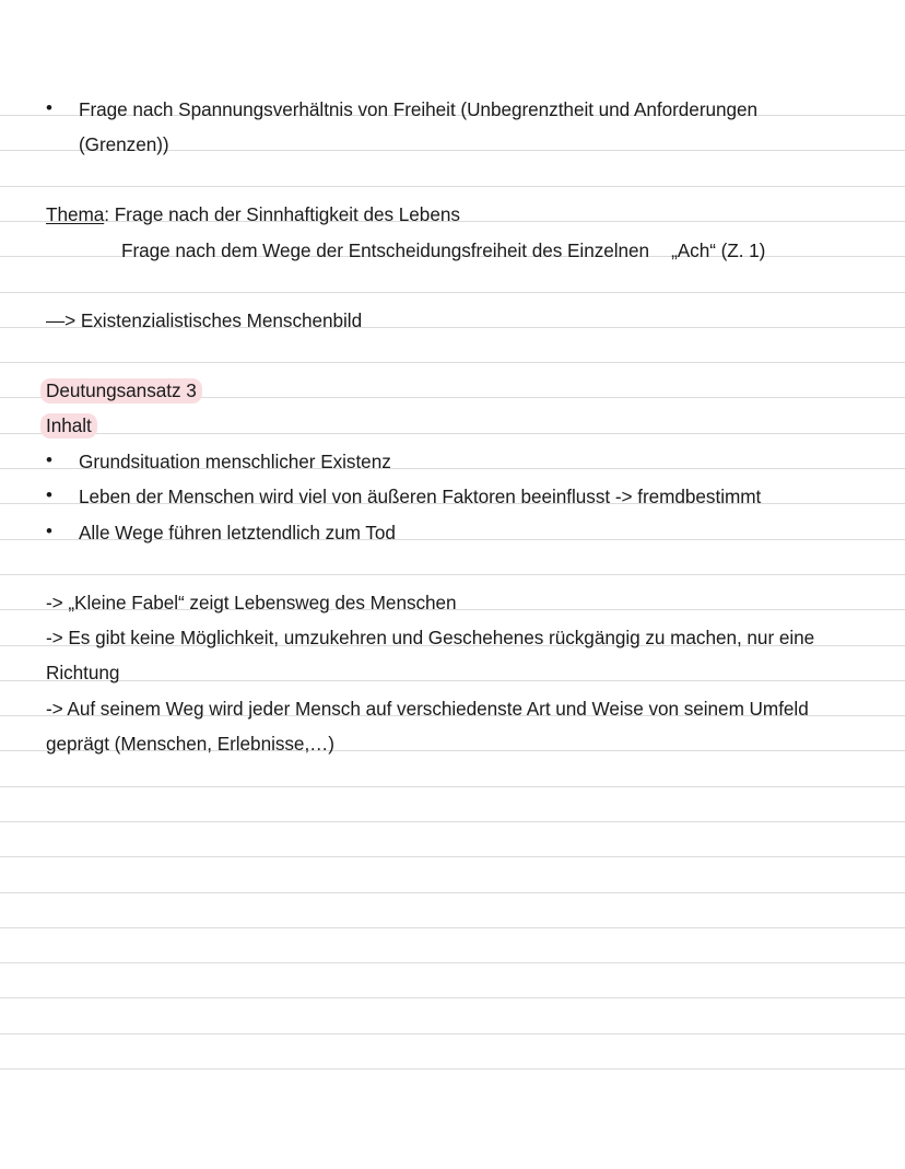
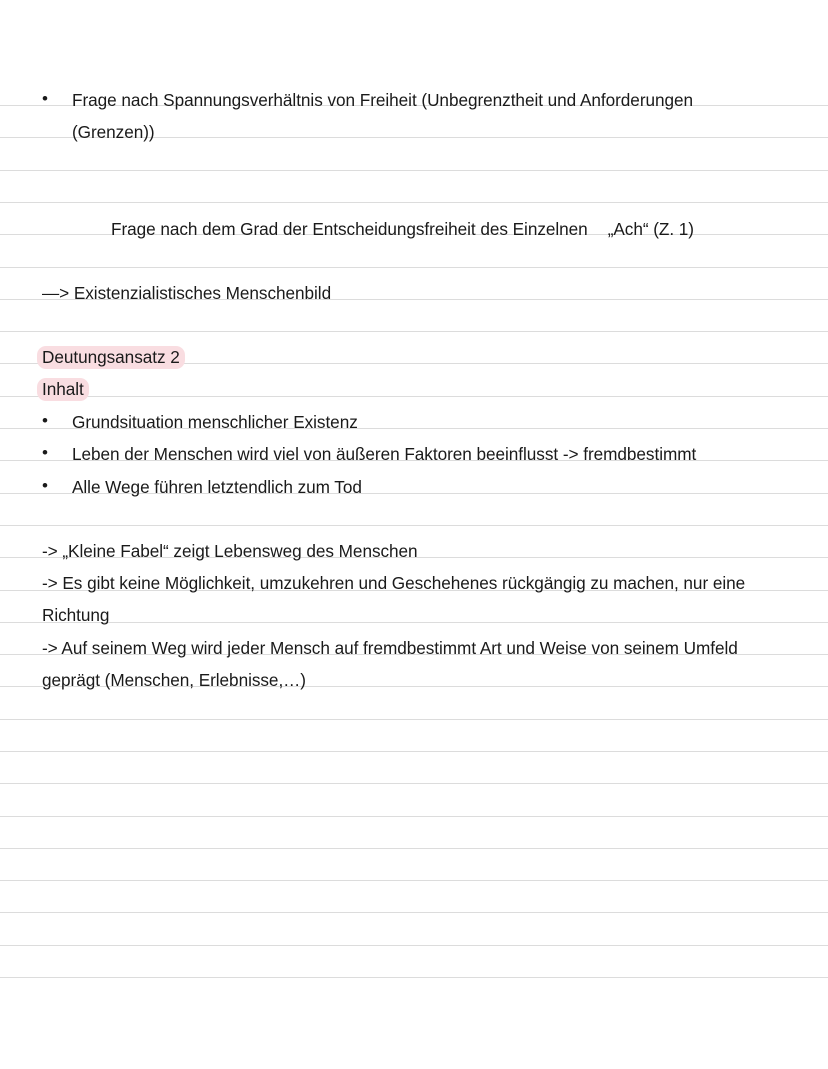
  •
  Frage nach Spannungsverhältnis von Freiheit (Unbegrenztheit und Anforderungen
  (Grenzen))
- Thema: Frage nach der Sinnhaftigkeit des Lebens
- Frage nach dem Wege der Entscheidungsfreiheit des Einzelnen „Ach“ (Z. 1)
+ Frage nach dem Grad der Entscheidungsfreiheit des Einzelnen „Ach“ (Z. 1)
  —> Existenzialistisches Menschenbild
- Deutungsansatz 3
+ Deutungsansatz 2
  Inhalt
  •
  Grundsituation menschlicher Existenz
  •
  Leben der Menschen wird viel von äußeren Faktoren beeinflusst -> fremdbestimmt
  •
  Alle Wege führen letztendlich zum Tod
  -> „Kleine Fabel“ zeigt Lebensweg des Menschen
  -> Es gibt keine Möglichkeit, umzukehren und Geschehenes rückgängig zu machen, nur eine
  Richtung
- -> Auf seinem Weg wird jeder Mensch auf verschiedenste Art und Weise von seinem Umfeld
+ -> Auf seinem Weg wird jeder Mensch auf fremdbestimmt Art und Weise von seinem Umfeld
  geprägt (Menschen, Erlebnisse,…)
